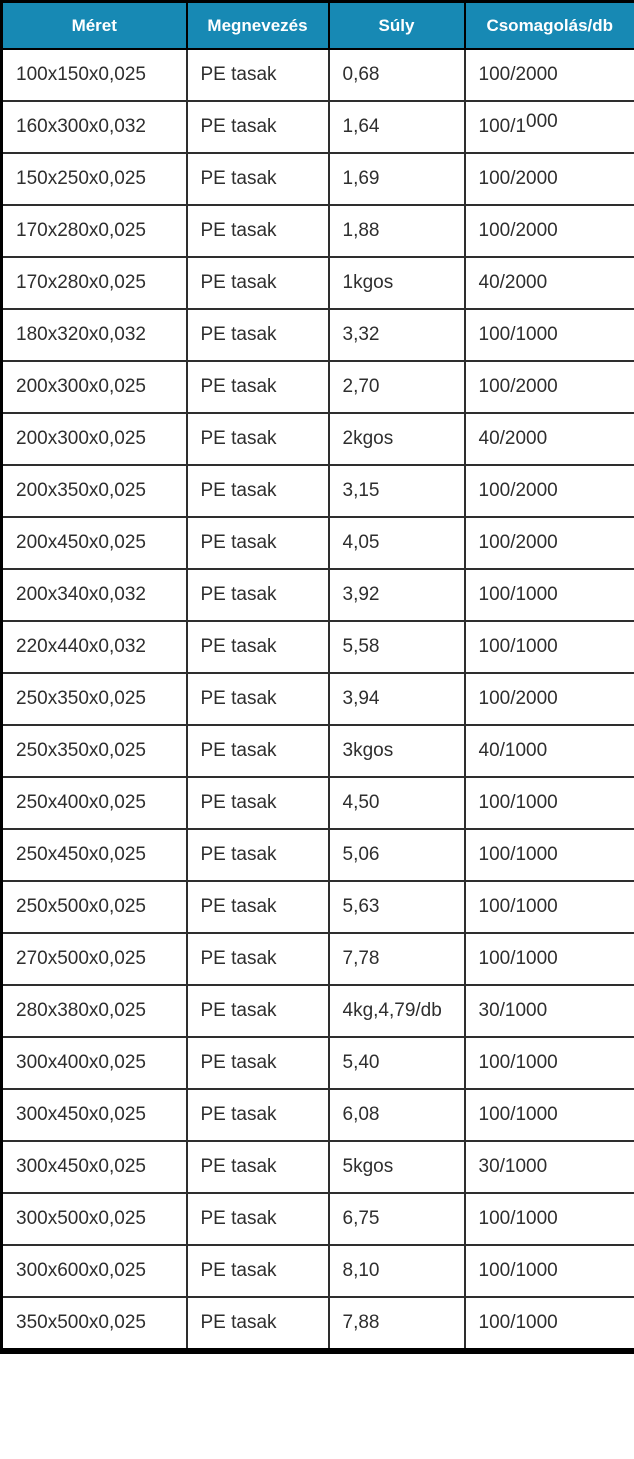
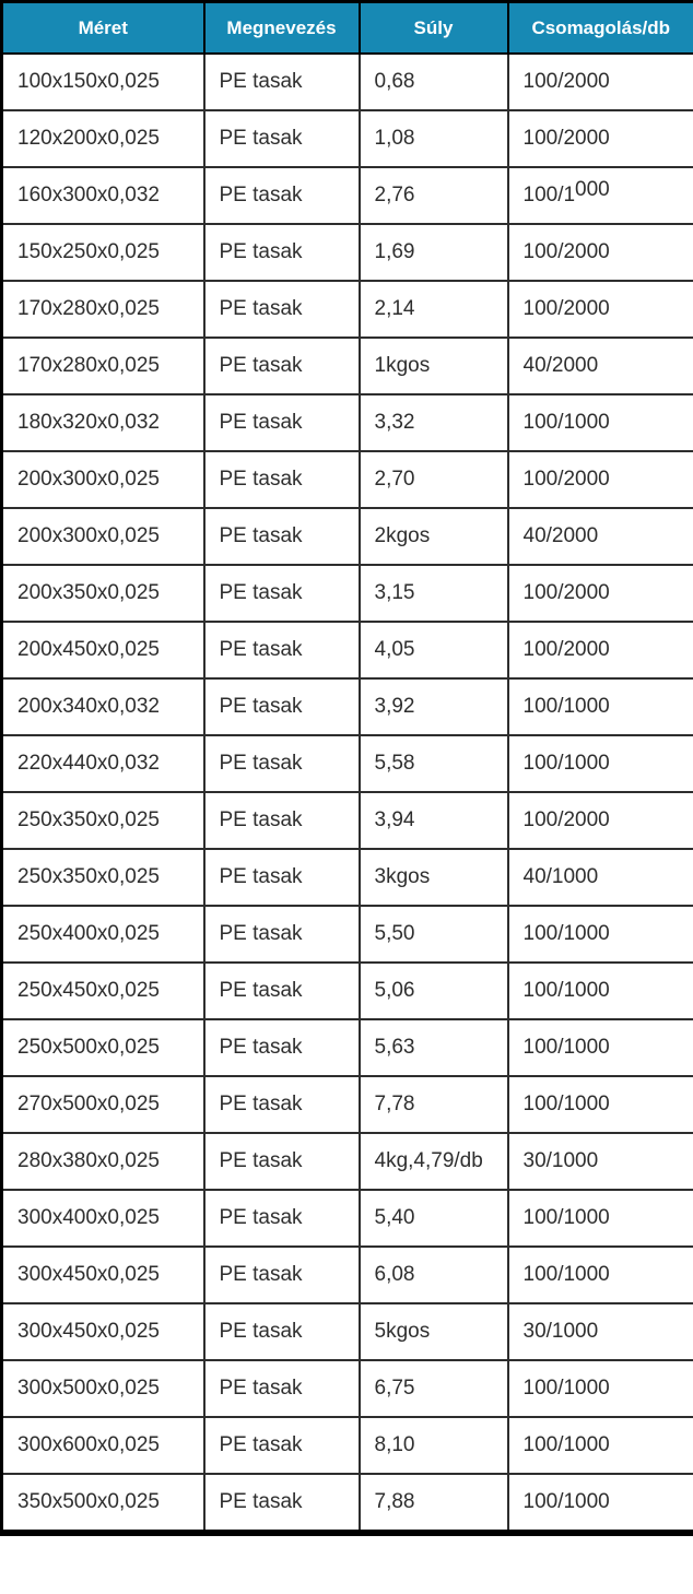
  Méret	Megnevezés	Súly	Csomagolás/db
  100x150x0,025	PE tasak	0,68	100/2000
+ 120x200x0,025	PE tasak	1,08	100/2000
- 160x300x0,032	PE tasak	1,64	100/1000
+ 160x300x0,032	PE tasak	2,76	100/1000
  150x250x0,025	PE tasak	1,69	100/2000
- 170x280x0,025	PE tasak	1,88	100/2000
+ 170x280x0,025	PE tasak	2,14	100/2000
  170x280x0,025	PE tasak	1kgos	40/2000
  180x320x0,032	PE tasak	3,32	100/1000
  200x300x0,025	PE tasak	2,70	100/2000
  200x300x0,025	PE tasak	2kgos	40/2000
  200x350x0,025	PE tasak	3,15	100/2000
  200x450x0,025	PE tasak	4,05	100/2000
  200x340x0,032	PE tasak	3,92	100/1000
  220x440x0,032	PE tasak	5,58	100/1000
  250x350x0,025	PE tasak	3,94	100/2000
  250x350x0,025	PE tasak	3kgos	40/1000
- 250x400x0,025	PE tasak	4,50	100/1000
+ 250x400x0,025	PE tasak	5,50	100/1000
  250x450x0,025	PE tasak	5,06	100/1000
  250x500x0,025	PE tasak	5,63	100/1000
  270x500x0,025	PE tasak	7,78	100/1000
  280x380x0,025	PE tasak	4kg,4,79/db	30/1000
  300x400x0,025	PE tasak	5,40	100/1000
  300x450x0,025	PE tasak	6,08	100/1000
  300x450x0,025	PE tasak	5kgos	30/1000
  300x500x0,025	PE tasak	6,75	100/1000
  300x600x0,025	PE tasak	8,10	100/1000
  350x500x0,025	PE tasak	7,88	100/1000
